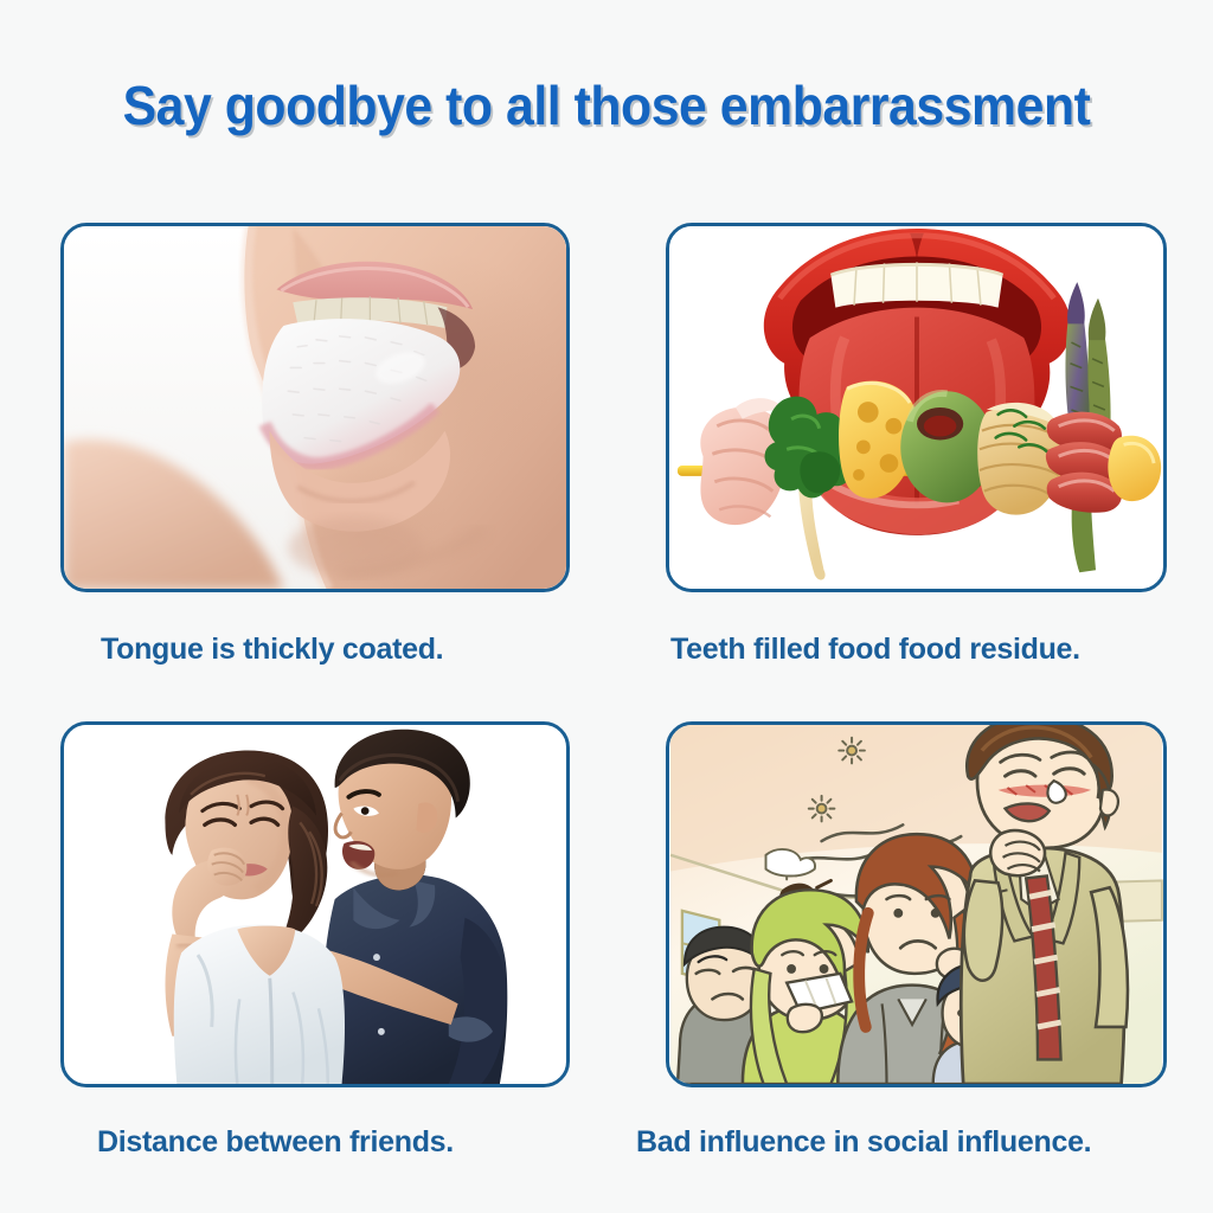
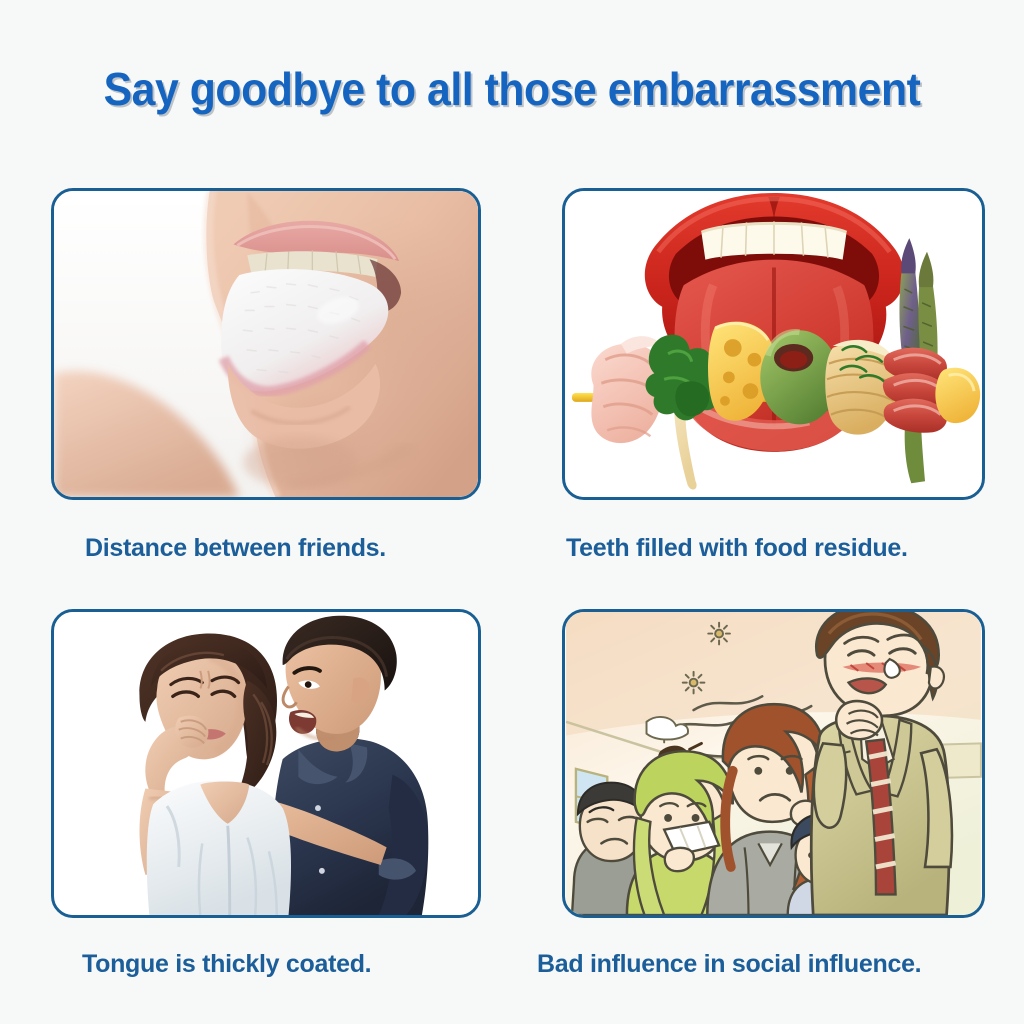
  Say goodbye to all those embarrassment
- Tongue is thickly coated.
+ Distance between friends.
- Teeth filled food food residue.
+ Teeth filled with food residue.
- Distance between friends.
+ Tongue is thickly coated.
  Bad influence in social influence.
